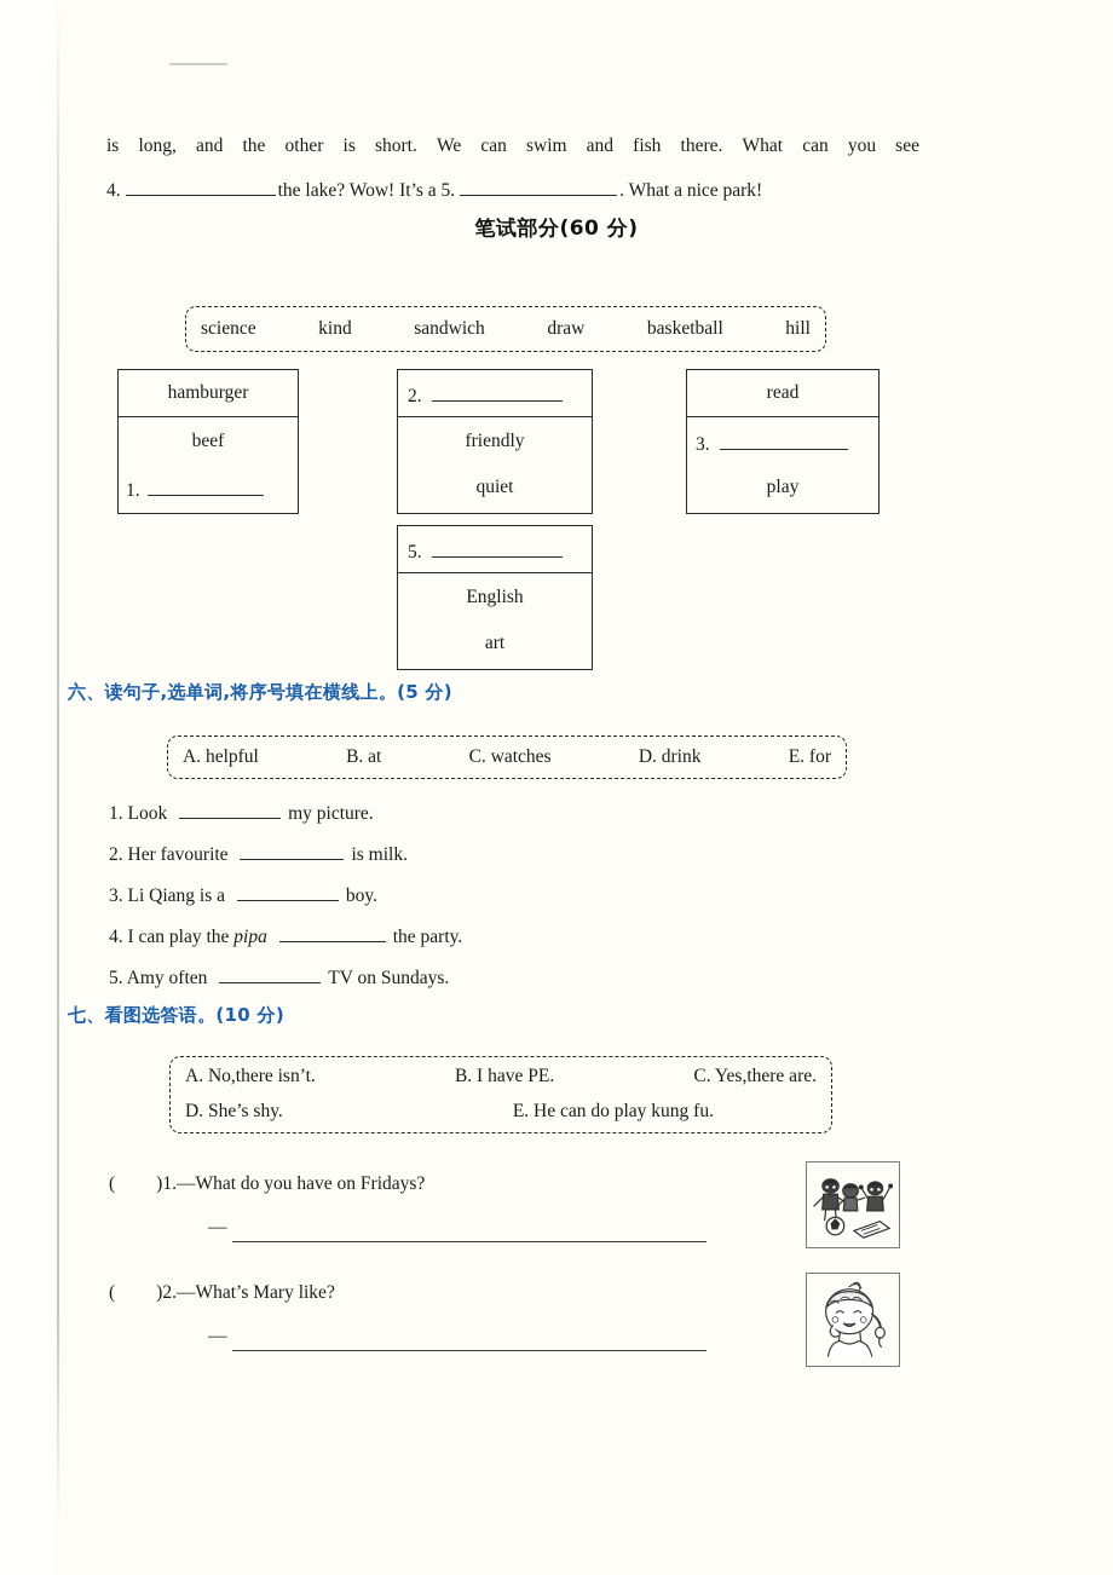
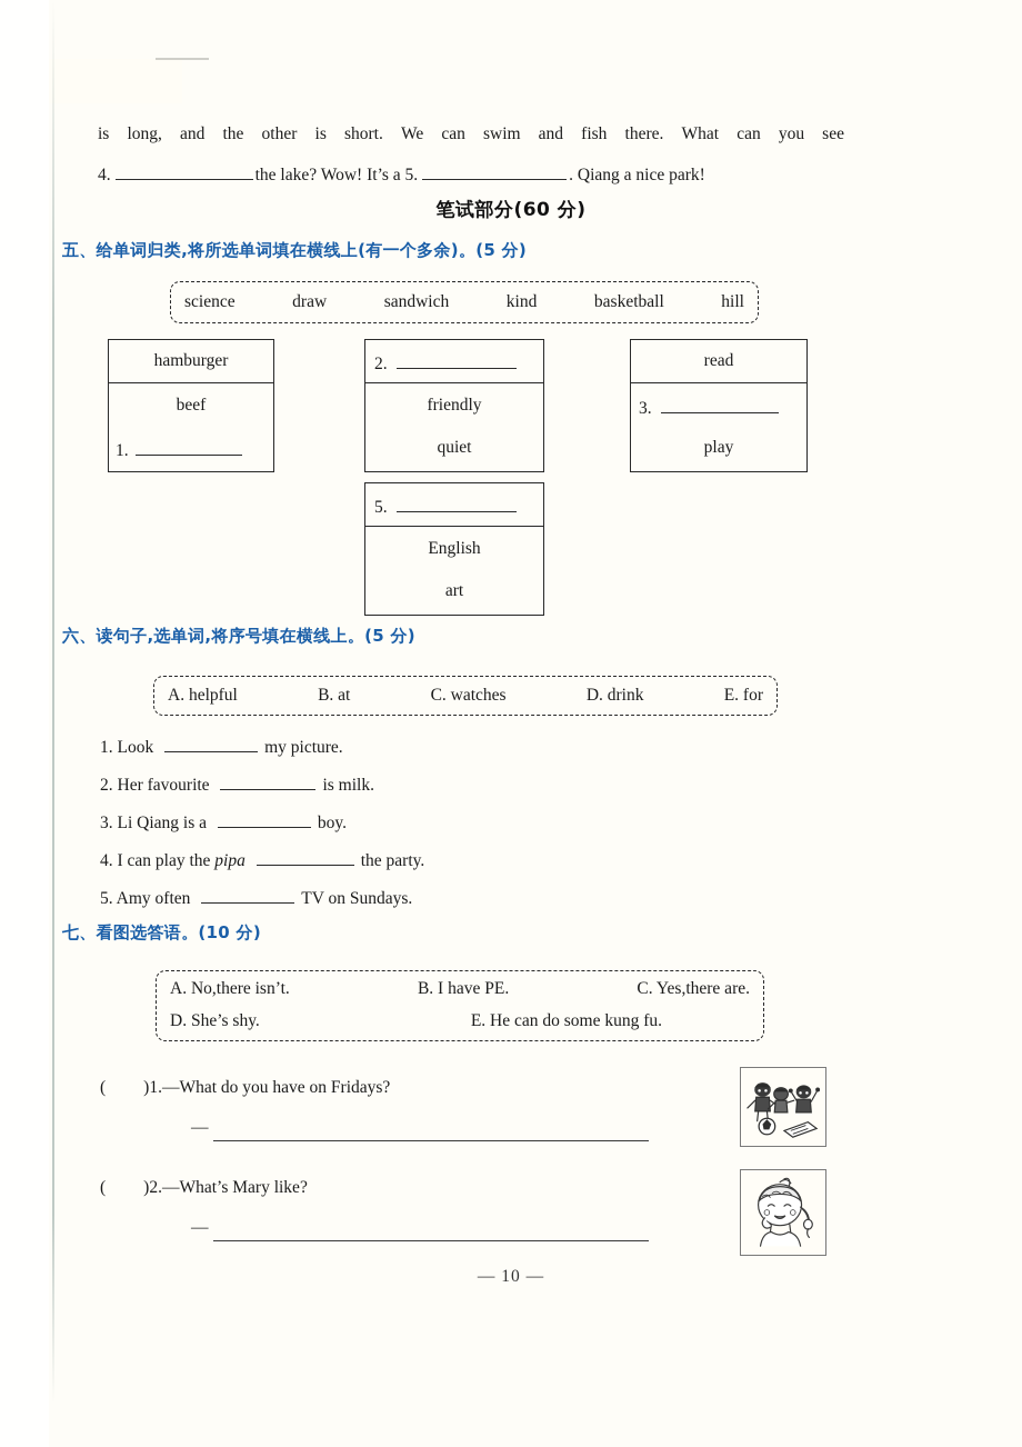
  is
  long,
  and
  the
  other
  is
  short.
  We
  can
  swim
  and
  fish
  there.
  What
  can
  you
  see
- 4. the lake? Wow! It’s a 5. . What a nice park!
+ 4. the lake? Wow! It’s a 5. . Qiang a nice park!
  笔试部分(60 分)
+ 五、给单词归类,将所选单词填在横线上(有一个多余)。(5 分)
  science
- kind
+ draw
  sandwich
- draw
+ kind
  basketball
  hill
  hamburger
  beef
  1.
  2.
  friendly
  quiet
  read
  3.
  play
  5.
  English
  art
  六、读句子,选单词,将序号填在横线上。(5 分)
  A. helpful
  B. at
  C. watches
  D. drink
  E. for
  1. Look my picture.
  2. Her favourite is milk.
  3. Li Qiang is a boy.
  4. I can play the pipa the party.
  5. Amy often TV on Sundays.
  七、看图选答语。(10 分)
  A. No,there isn’t.
  B. I have PE.
  C. Yes,there are.
  D. She’s shy.
- E. He can do play kung fu.
+ E. He can do some kung fu.
  ( )1.—What do you have on Fridays?
  —
  ( )2.—What’s Mary like?
  —
+ — 10 —
